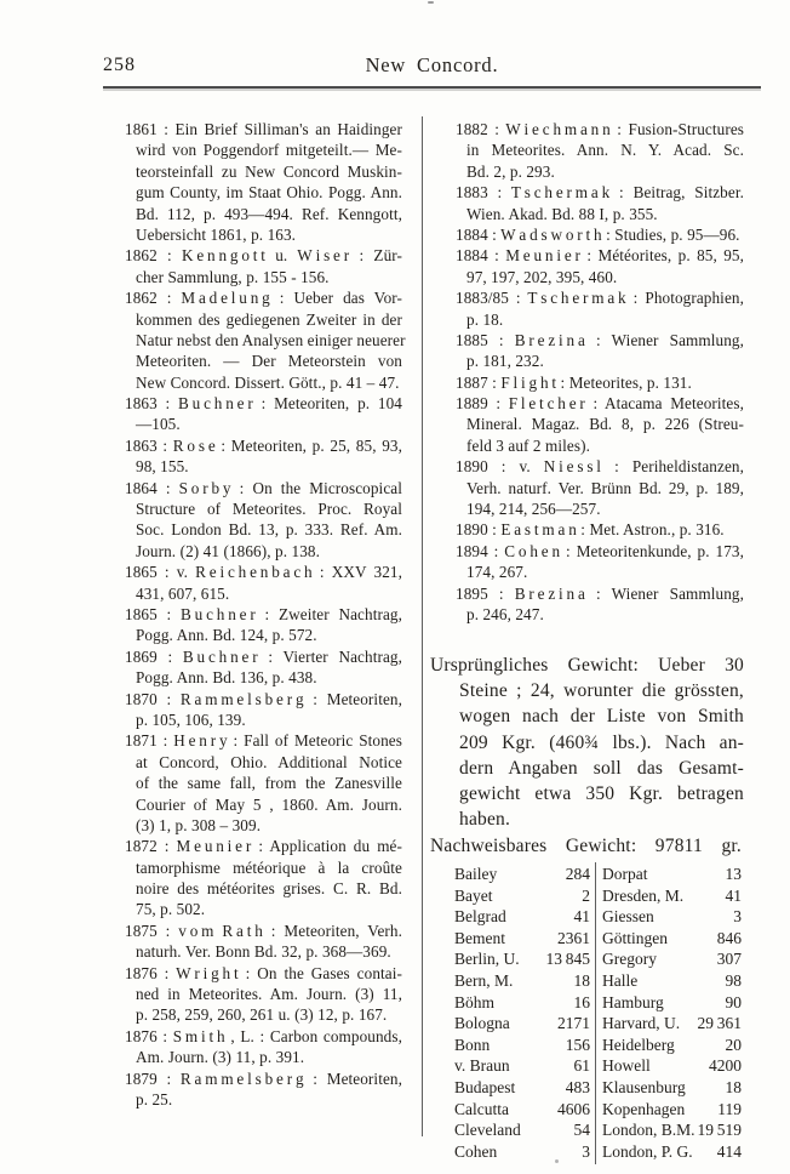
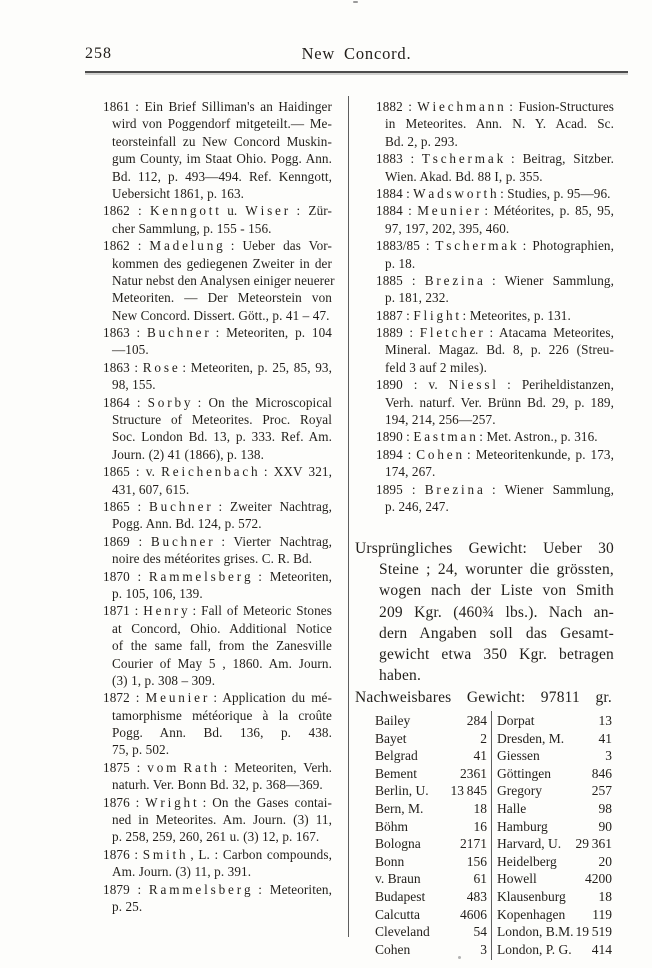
  258
  New Concord.
  1861 : Ein Brief Silliman's an Haidinger
  wird von Poggendorf mitgeteilt.— Me-
  teorsteinfall zu New Concord Muskin-
  gum County, im Staat Ohio. Pogg. Ann.
  Bd. 112, p. 493—494. Ref. Kenngott,
  Uebersicht 1861, p. 163.
  1862 : K e n n g o t t u. W i s e r : Zür-
  cher Sammlung, p. 155 - 156.
  1862 : M a d e l u n g : Ueber das Vor-
  kommen des gediegenen Zweiter in der
  Natur nebst den Analysen einiger neuerer
  Meteoriten. — Der Meteorstein von
  New Concord. Dissert. Gött., p. 41 – 47.
  1863 : B u c h n e r : Meteoriten, p. 104
  —105.
  1863 : R o s e : Meteoriten, p. 25, 85, 93,
  98, 155.
  1864 : S o r b y : On the Microscopical
  Structure of Meteorites. Proc. Royal
  Soc. London Bd. 13, p. 333. Ref. Am.
  Journ. (2) 41 (1866), p. 138.
  1865 : v. R e i c h e n b a c h : XXV 321,
  431, 607, 615.
  1865 : B u c h n e r : Zweiter Nachtrag,
  Pogg. Ann. Bd. 124, p. 572.
  1869 : B u c h n e r : Vierter Nachtrag,
- Pogg. Ann. Bd. 136, p. 438.
+ noire des météorites grises. C. R. Bd.
  1870 : R a m m e l s b e r g : Meteoriten,
  p. 105, 106, 139.
  1871 : H e n r y : Fall of Meteoric Stones
  at Concord, Ohio. Additional Notice
  of the same fall, from the Zanesville
  Courier of May 5 , 1860. Am. Journ.
  (3) 1, p. 308 – 309.
  1872 : M e u n i e r : Application du mé-
  tamorphisme météorique à la croûte
- noire des météorites grises. C. R. Bd.
+ Pogg. Ann. Bd. 136, p. 438.
  75, p. 502.
  1875 : v o m R a t h : Meteoriten, Verh.
  naturh. Ver. Bonn Bd. 32, p. 368—369.
  1876 : W r i g h t : On the Gases contai-
  ned in Meteorites. Am. Journ. (3) 11,
  p. 258, 259, 260, 261 u. (3) 12, p. 167.
  1876 : S m i t h , L. : Carbon compounds,
  Am. Journ. (3) 11, p. 391.
  1879 : R a m m e l s b e r g : Meteoriten,
  p. 25.
  1882 : W i e c h m a n n : Fusion-Structures
  in Meteorites. Ann. N. Y. Acad. Sc.
  Bd. 2, p. 293.
  1883 : T s c h e r m a k : Beitrag, Sitzber.
  Wien. Akad. Bd. 88 I, p. 355.
  1884 : W a d s w o r t h : Studies, p. 95—96.
  1884 : M e u n i e r : Météorites, p. 85, 95,
  97, 197, 202, 395, 460.
  1883/85 : T s c h e r m a k : Photographien,
  p. 18.
  1885 : B r e z i n a : Wiener Sammlung,
  p. 181, 232.
  1887 : F l i g h t : Meteorites, p. 131.
  1889 : F l e t c h e r : Atacama Meteorites,
  Mineral. Magaz. Bd. 8, p. 226 (Streu-
  feld 3 auf 2 miles).
  1890 : v. N i e s s l : Periheldistanzen,
  Verh. naturf. Ver. Brünn Bd. 29, p. 189,
  194, 214, 256—257.
  1890 : E a s t m a n : Met. Astron., p. 316.
  1894 : C o h e n : Meteoritenkunde, p. 173,
  174, 267.
  1895 : B r e z i n a : Wiener Sammlung,
  p. 246, 247.
  Ursprüngliches Gewicht: Ueber 30
  Steine ; 24, worunter die grössten,
  wogen nach der Liste von Smith
  209 Kgr. (460¾ lbs.). Nach an-
  dern Angaben soll das Gesamt-
  gewicht etwa 350 Kgr. betragen
  haben.
  Nachweisbares Gewicht: 97811 gr.
  Bailey
  284
  Dorpat
  13
  Bayet
  2
  Dresden, M.
  41
  Belgrad
  41
  Giessen
  3
  Bement
  2361
  Göttingen
  846
  Berlin, U.
  13 845
  Gregory
- 307
+ 257
  Bern, M.
  18
  Halle
  98
  Böhm
  16
  Hamburg
  90
  Bologna
  2171
  Harvard, U.
  29 361
  Bonn
  156
  Heidelberg
  20
  v. Braun
  61
  Howell
  4200
  Budapest
  483
  Klausenburg
  18
  Calcutta
  4606
  Kopenhagen
  119
  Cleveland
  54
  London, B.M.
  19 519
  Cohen
  3
  London, P. G.
  414
